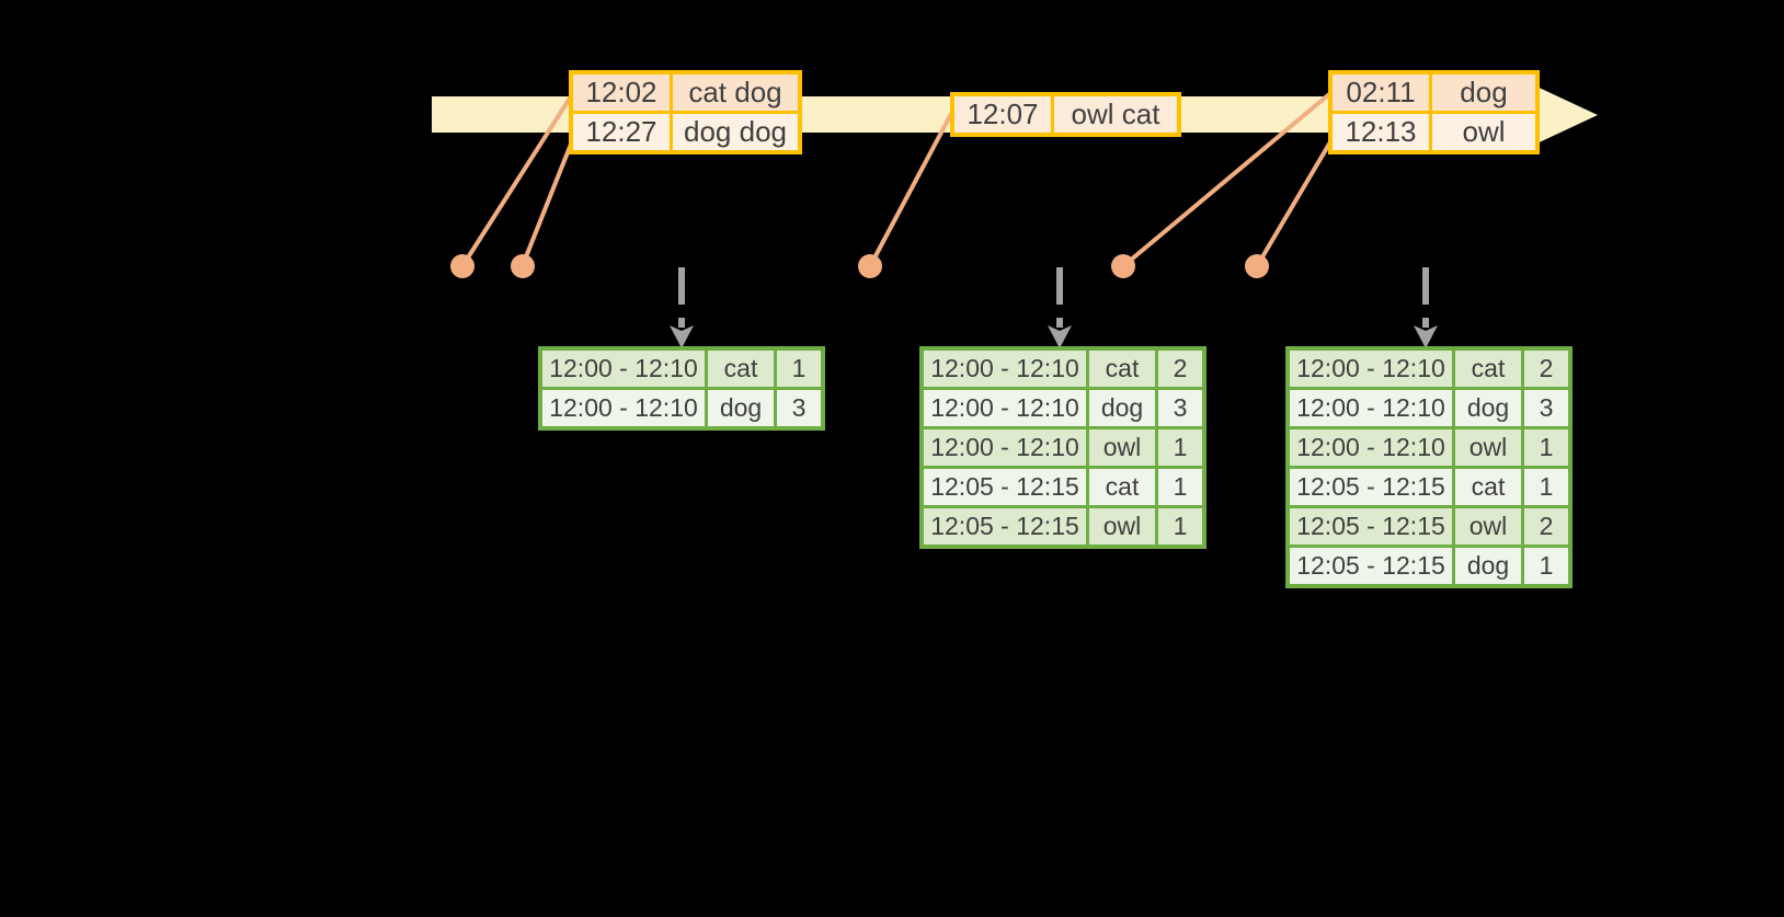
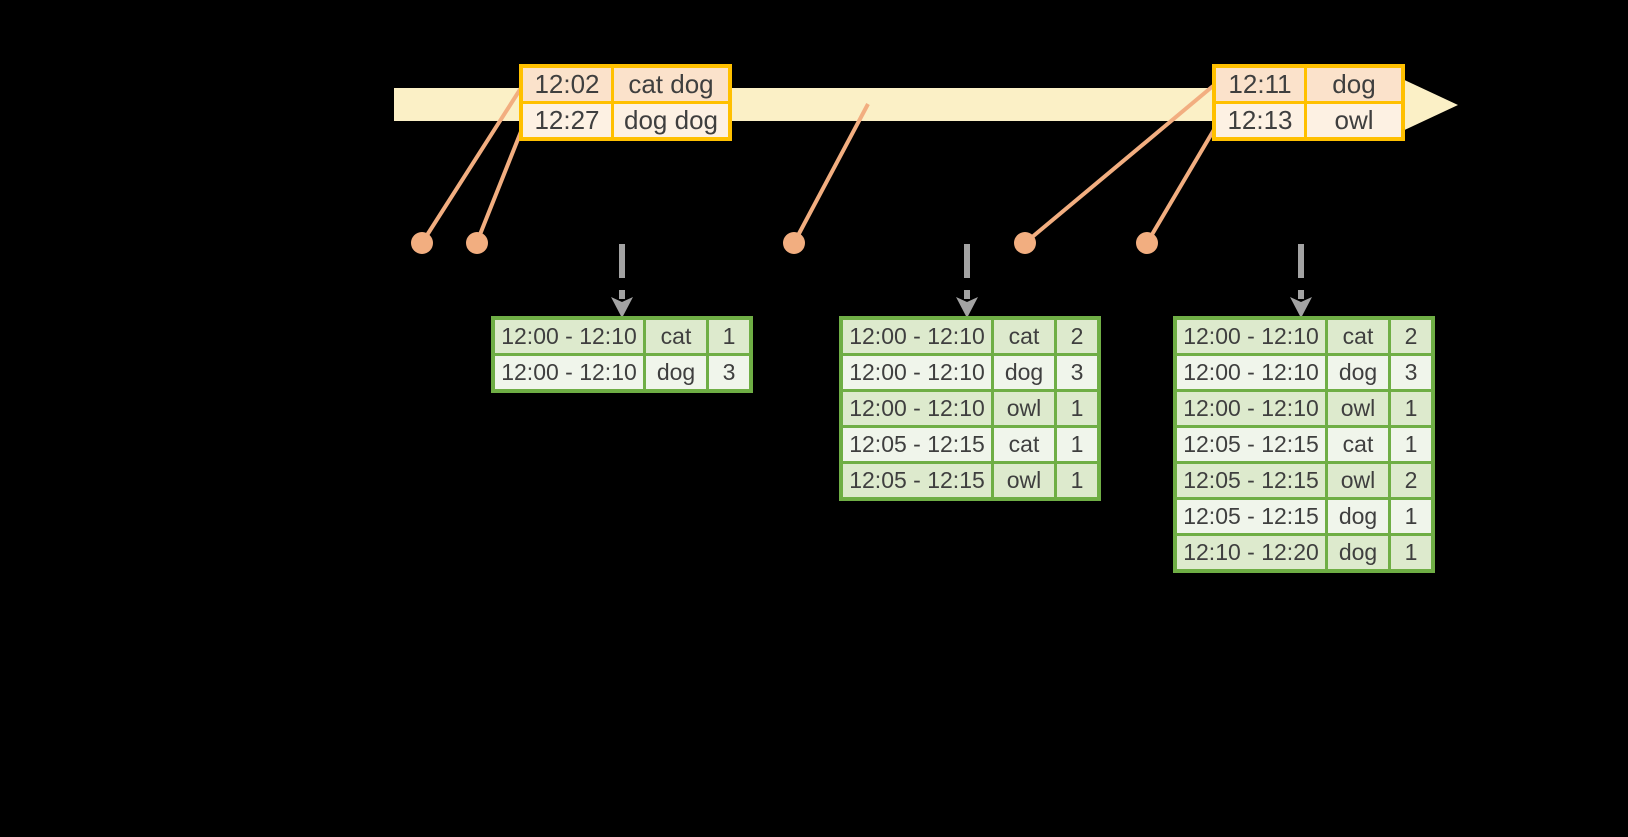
  12:02	cat dog
  12:27	dog dog
- 12:07	owl cat
- 02:11	dog
+ 12:11	dog
  12:13	owl
  12:00 - 12:10	cat	1
  12:00 - 12:10	dog	3
  12:00 - 12:10	cat	2
  12:00 - 12:10	dog	3
  12:00 - 12:10	owl	1
  12:05 - 12:15	cat	1
  12:05 - 12:15	owl	1
  12:00 - 12:10	cat	2
  12:00 - 12:10	dog	3
  12:00 - 12:10	owl	1
  12:05 - 12:15	cat	1
  12:05 - 12:15	owl	2
  12:05 - 12:15	dog	1
+ 12:10 - 12:20	dog	1
